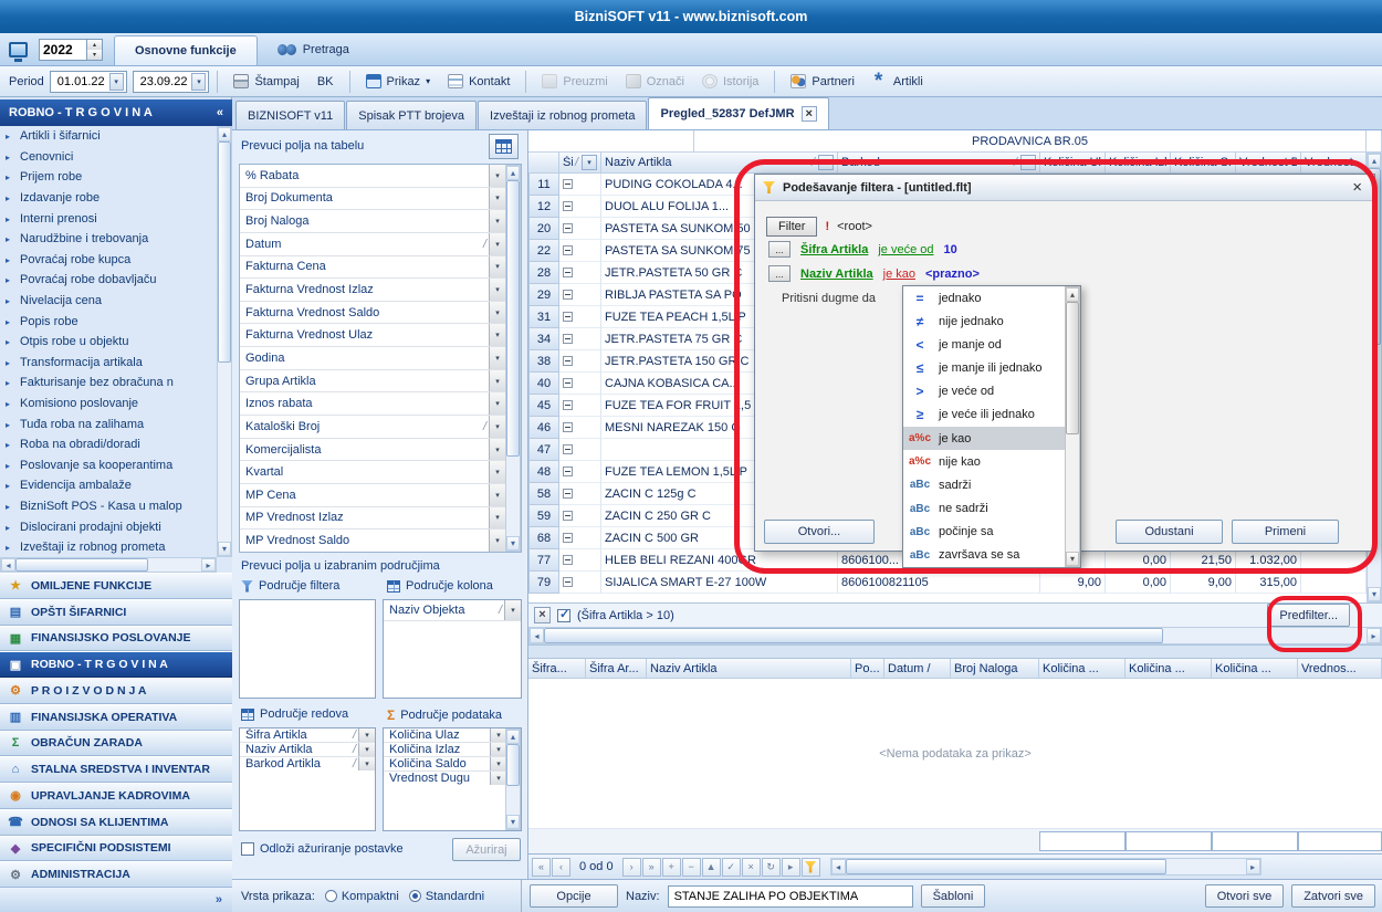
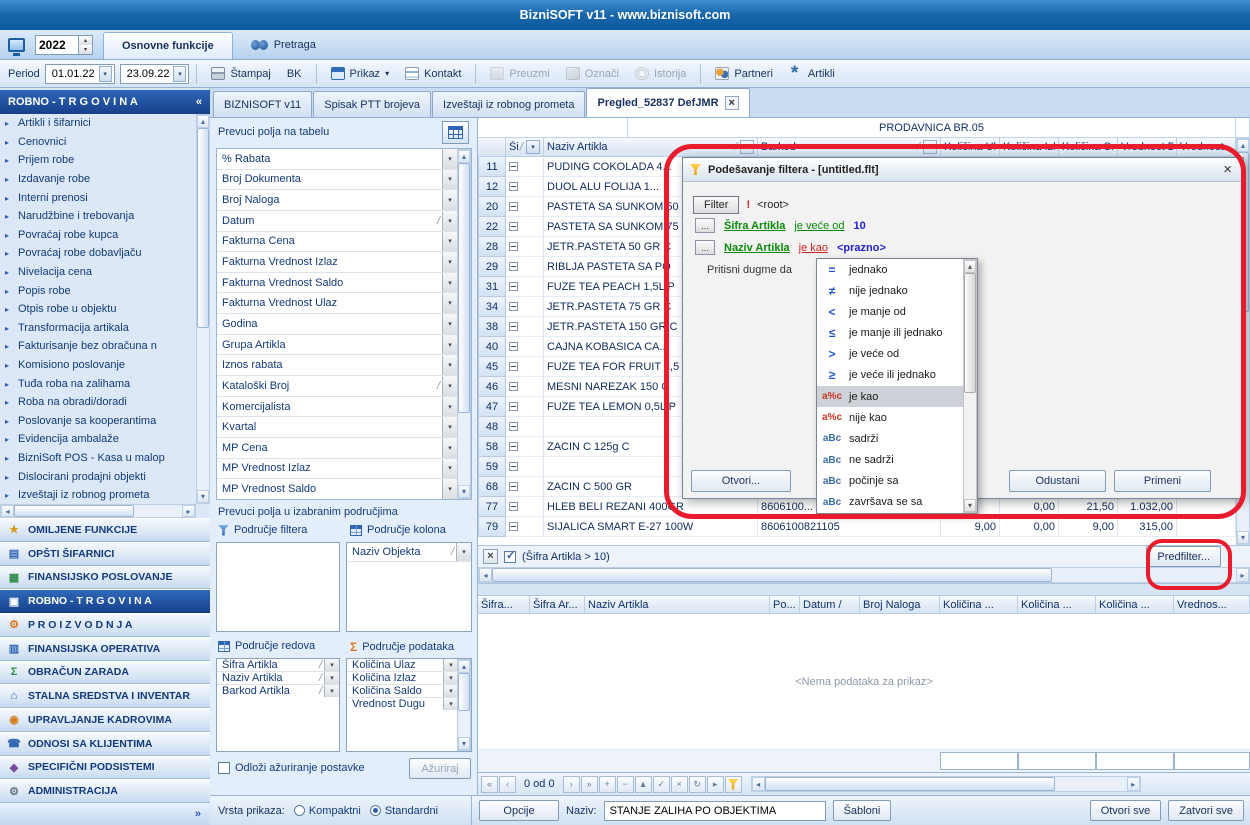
  BizniSOFT v11 - www.biznisoft.com
  2022
  Osnovne funkcije
  Pretraga
  Period
  01.01.22
  23.09.22
  Štampaj
  BK
  Prikaz
  ▾
  Kontakt
  Preuzmi
  Označi
  Istorija
  Partneri
  Artikli
  ROBNO - T R G O V I N A
  «
  Artikli i šifarnici
  Cenovnici
  Prijem robe
  Izdavanje robe
  Interni prenosi
  Narudžbine i trebovanja
  Povraćaj robe kupca
  Povraćaj robe dobavljaču
  Nivelacija cena
  Popis robe
  Otpis robe u objektu
  Transformacija artikala
  Fakturisanje bez obračuna n
  Komisiono poslovanje
  Tuđa roba na zalihama
  Roba na obradi/doradi
  Poslovanje sa kooperantima
  Evidencija ambalaže
  BizniSoft POS - Kasa u malop
  Dislocirani prodajni objekti
  Izveštaji iz robnog prometa
  ★
  OMILJENE FUNKCIJE
  ▤
  OPŠTI ŠIFARNICI
  ▦
  FINANSIJSKO POSLOVANJE
  ▣
  ROBNO - T R G O V I N A
  ⚙
  P R O I Z V O D N J A
  ▥
  FINANSIJSKA OPERATIVA
  Σ
  OBRAČUN ZARADA
  ⌂
  STALNA SREDSTVA I INVENTAR
  ◉
  UPRAVLJANJE KADROVIMA
  ☎
  ODNOSI SA KLIJENTIMA
  ◆
  SPECIFIČNI PODSISTEMI
  ⚙
  ADMINISTRACIJA
  »
  BIZNISOFT v11
  Spisak PTT brojeva
  Izveštaji iz robnog prometa
  Pregled_52837 DefJMR
  ×
  Prevuci polja na tabelu
  % Rabata
  Broj Dokumenta
  Broj Naloga
  Datum
  /
  Fakturna Cena
  Fakturna Vrednost Izlaz
  Fakturna Vrednost Saldo
  Fakturna Vrednost Ulaz
  Godina
  Grupa Artikla
  Iznos rabata
  Kataloški Broj
  /
  Komercijalista
  Kvartal
  MP Cena
  MP Vrednost Izlaz
  MP Vrednost Saldo
  Prevuci polja u izabranim područjima
  Područje filtera
  Područje kolona
  Naziv Objekta
  /
  Područje redova
  Σ
  Područje podataka
  Šifra Artikla
  /
  Naziv Artikla
  /
  Barkod Artikla
  /
  Količina Ulaz
  Količina Izlaz
  Količina Saldo
  Vrednost Dugu
  Odloži ažuriranje postavke
  Ažuriraj
  PRODAVNICA BR.05
  /
  Naziv Artikla
  /
  Barkod
  /
  Količina Ul
  Količina Izl
  Količina S.
  Vrednost D
  Vrednost...
  11
  PUDING COKOLADA 4...
  12
  DUOL ALU FOLIJA 1...
  20
  PASTETA SA SUNKOM 50
  22
  PASTETA SA SUNKOM 75
  28
  JETR.PASTETA 50 GR C
  29
  RIBLJA PASTETA SA PO
  31
  FUZE TEA PEACH 1,5L P
  34
  JETR.PASTETA 75 GR C
  38
  JETR.PASTETA 150 GR C
  40
  CAJNA KOBASICA CA...
  45
  FUZE TEA FOR FRUIT 1,5
  46
  MESNI NAREZAK 150 G
  47
+ FUZE TEA LEMON 0,5L P
  48
- FUZE TEA LEMON 1,5L P
  58
  ZACIN C 125g C
  59
- ZACIN C 250 GR C
  68
  ZACIN C 500 GR
  77
  HLEB BELI REZANI 400GR
  8606100...
  0,00
  21,50
  1.032,00
  79
  SIJALICA SMART E-27 100W
  8606100821105
  9,00
  0,00
  9,00
  315,00
  (Šifra Artikla > 10)
  Predfilter...
  Šifra...
  Šifra Ar...
  Naziv Artikla
  Po...
  Datum /
  Broj Naloga
  Količina ...
  Količina ...
  Količina ...
  Vrednos...
  <Nema podataka za prikaz>
  «
  ‹
  0 od 0
  ›
  »
  +
  −
  ▲
  ✓
  ×
  ↻
  ▸
  Vrsta prikaza:
  Kompaktni
  Standardni
  Opcije
  Naziv:
  STANJE ZALIHA PO OBJEKTIMA
  Šabloni
  Otvori sve
  Zatvori sve
  Podešavanje filtera - [untitled.flt]
  ×
  Filter
  !
  <root>
  ...
  Šifra Artikla
  je veće od
  10
  ...
  Naziv Artikla
  je kao
  <prazno>
  Pritisni dugme da
  Otvori...
  Odustani
  Primeni
  =
  jednako
  ≠
  nije jednako
  <
  je manje od
  ≤
  je manje ili jednako
  >
  je veće od
  ≥
  je veće ili jednako
  a%c
  je kao
  a%c
  nije kao
  aBc
  sadrži
  aBc
  ne sadrži
  aBc
  počinje sa
  aBc
  završava se sa
